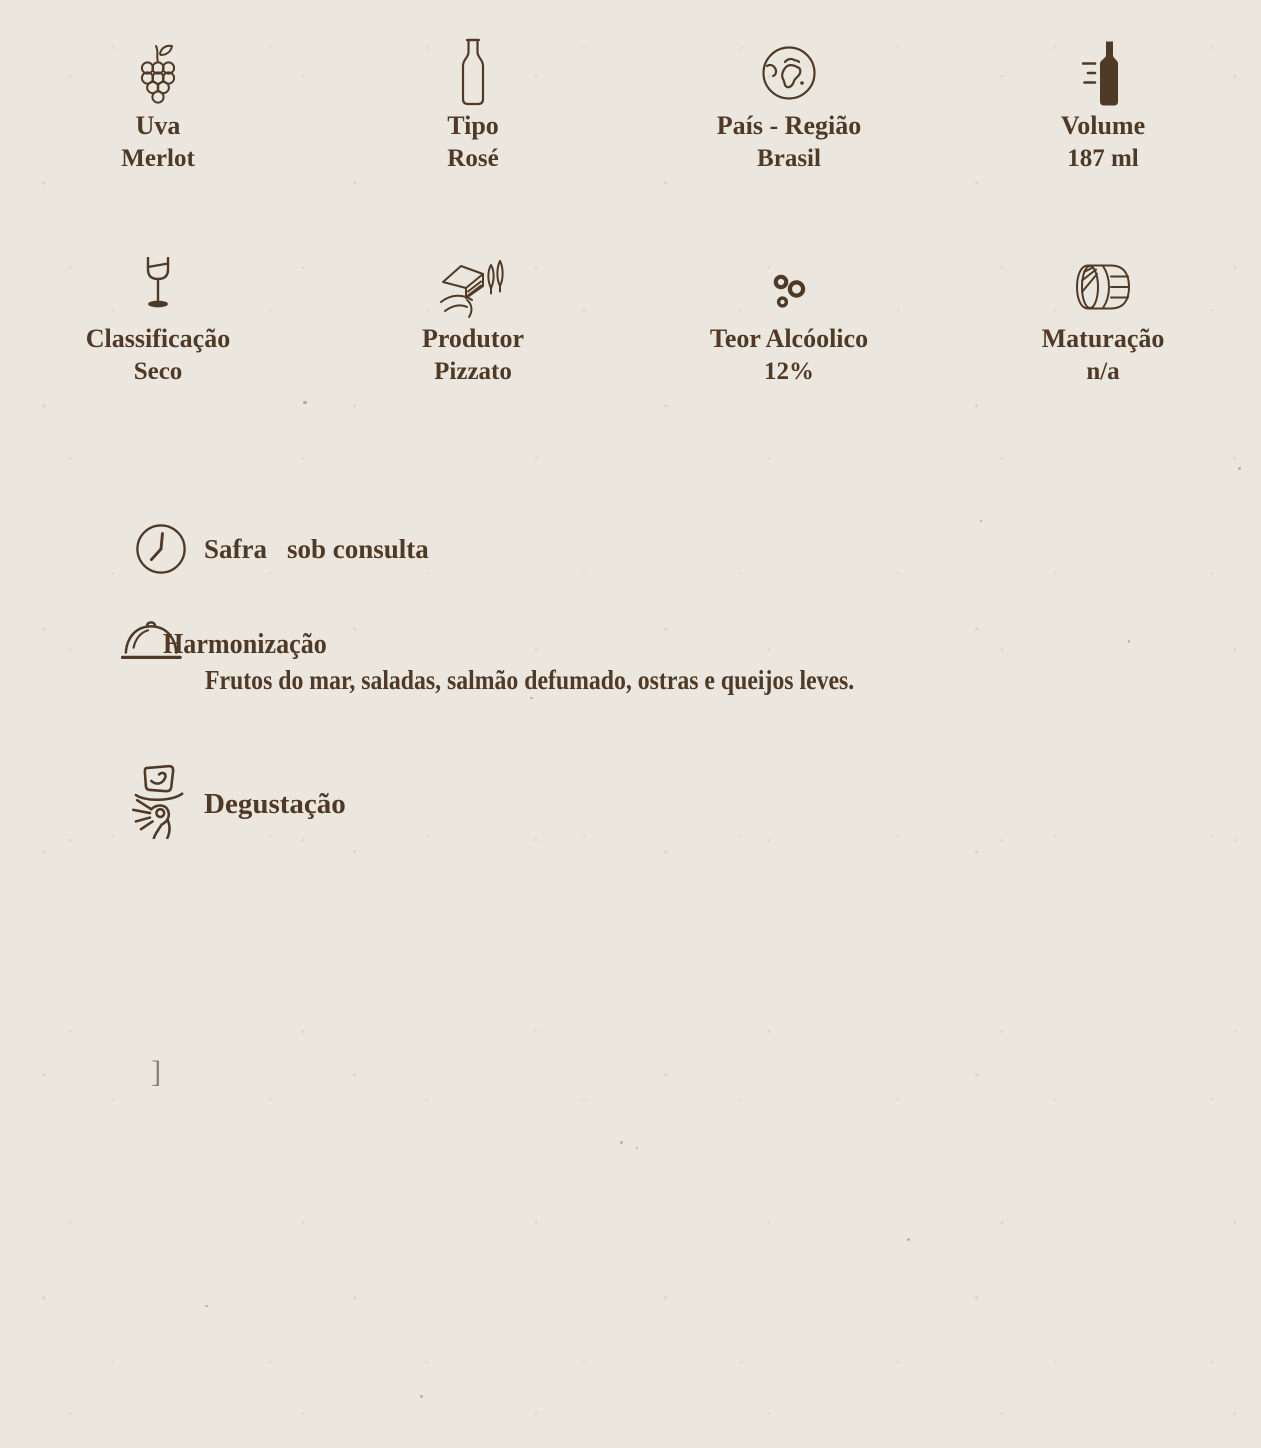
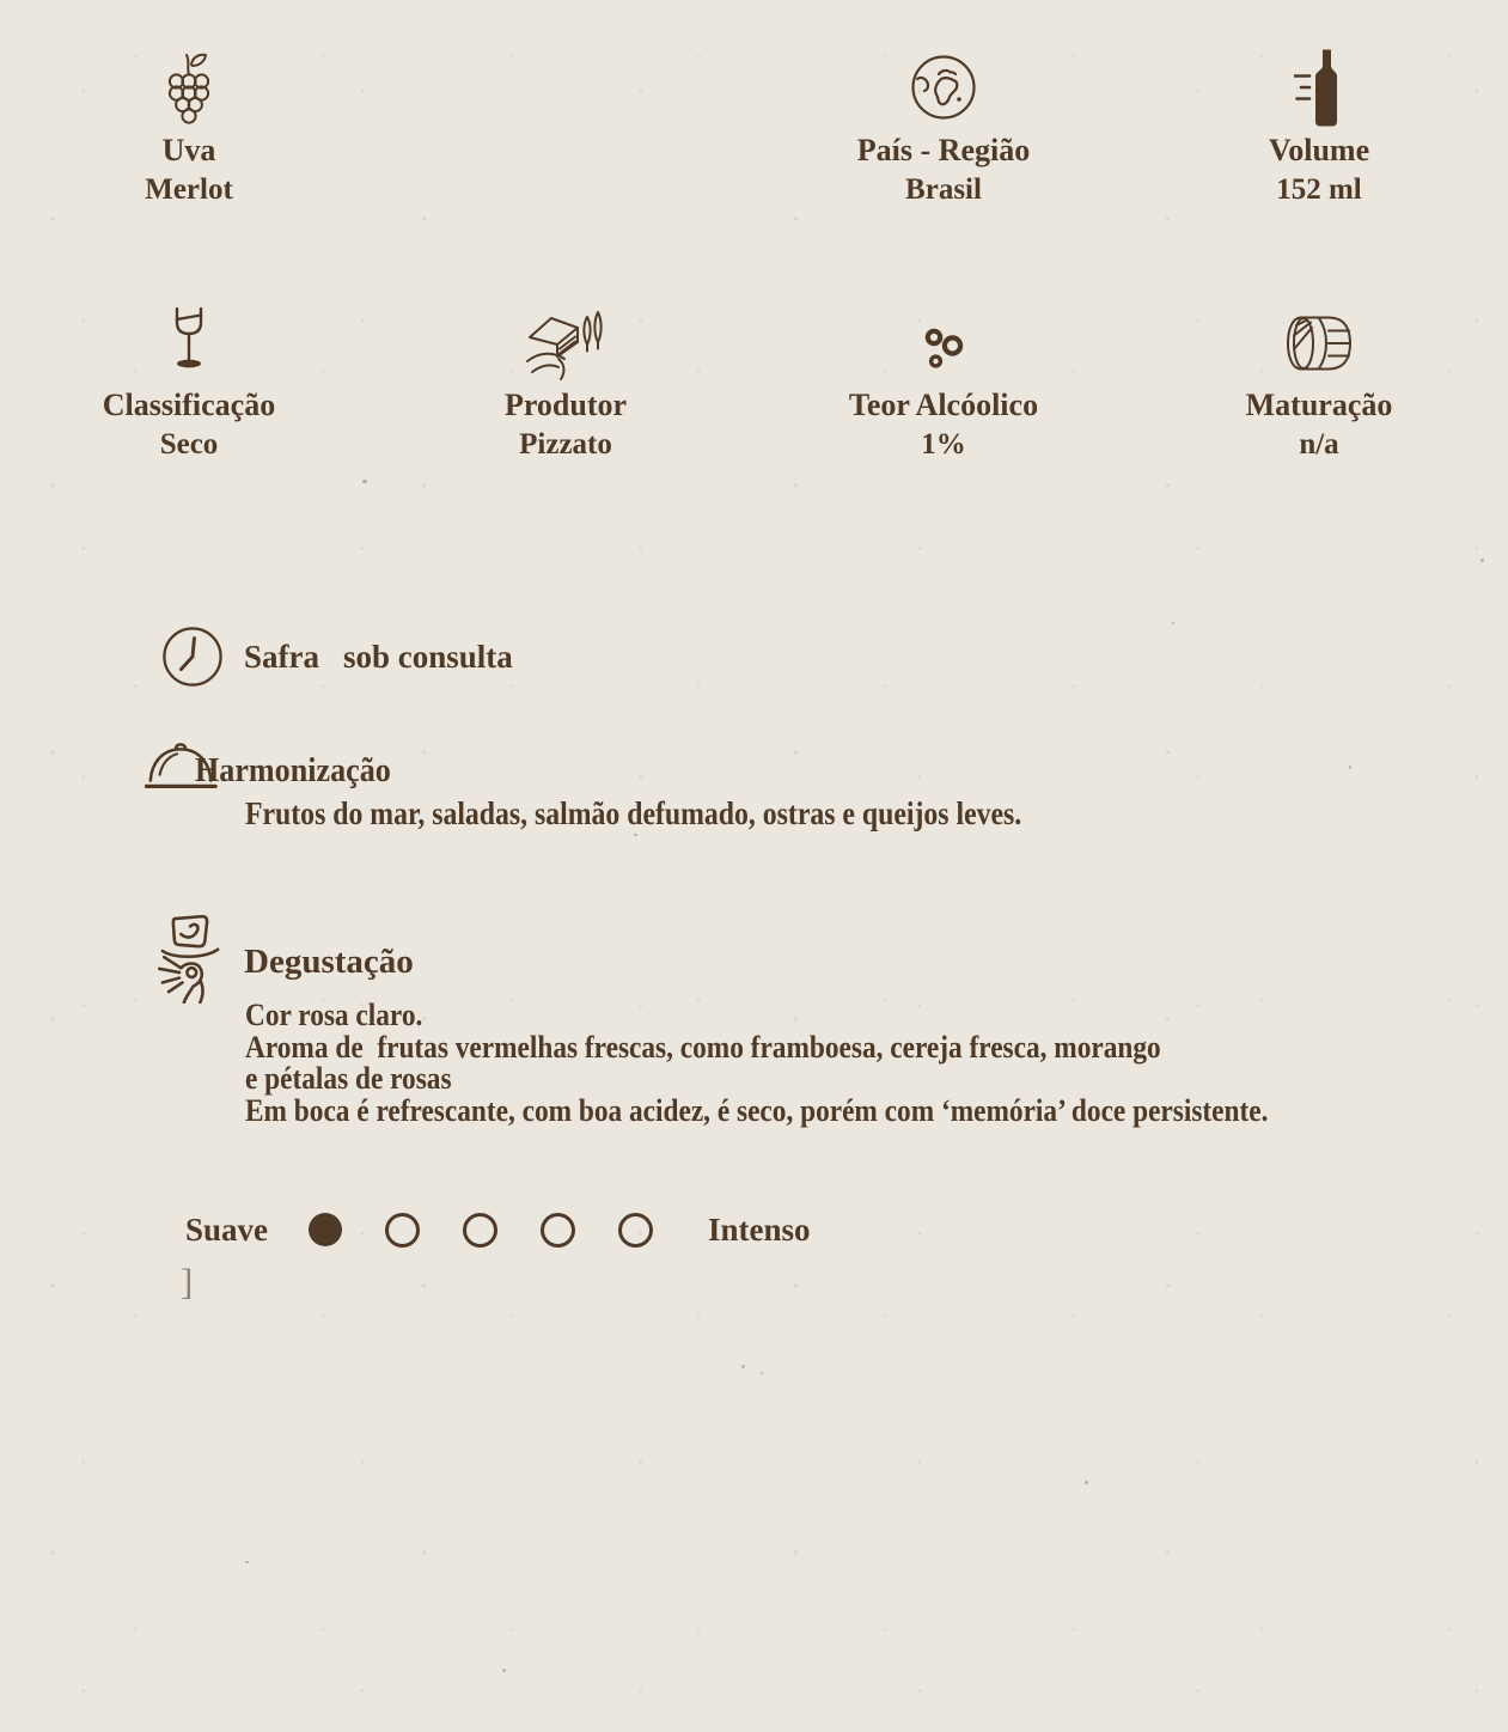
  Uva
  Merlot
- Tipo
- Rosé
  País - Região
  Brasil
  Volume
- 187 ml
+ 152 ml
  Classificação
  Seco
  Produtor
  Pizzato
  Teor Alcóolico
- 12%
+ 1%
  Maturação
  n/a
  Safra
  sob consulta
  Harmonização
  Frutos do mar, saladas, salmão defumado, ostras e queijos leves.
  Degustação
+ Cor rosa claro.
+ Aroma de frutas vermelhas frescas, como framboesa, cereja fresca, morango
+ e pétalas de rosas
+ Em boca é refrescante, com boa acidez, é seco, porém com ‘memória’ doce persistente.
+ Suave
+ Intenso
  ]
